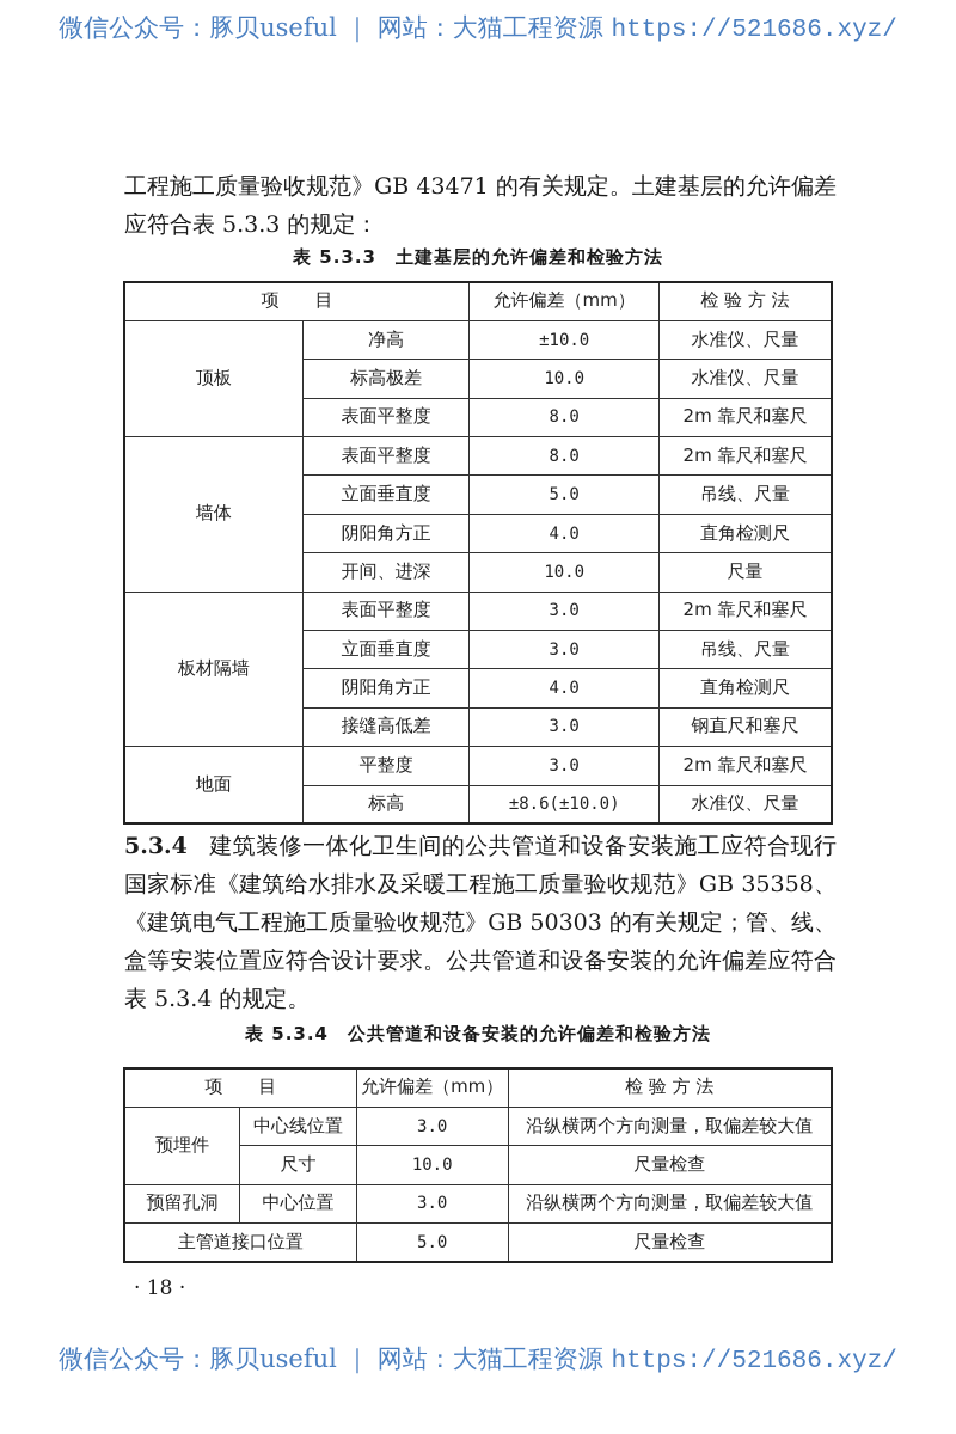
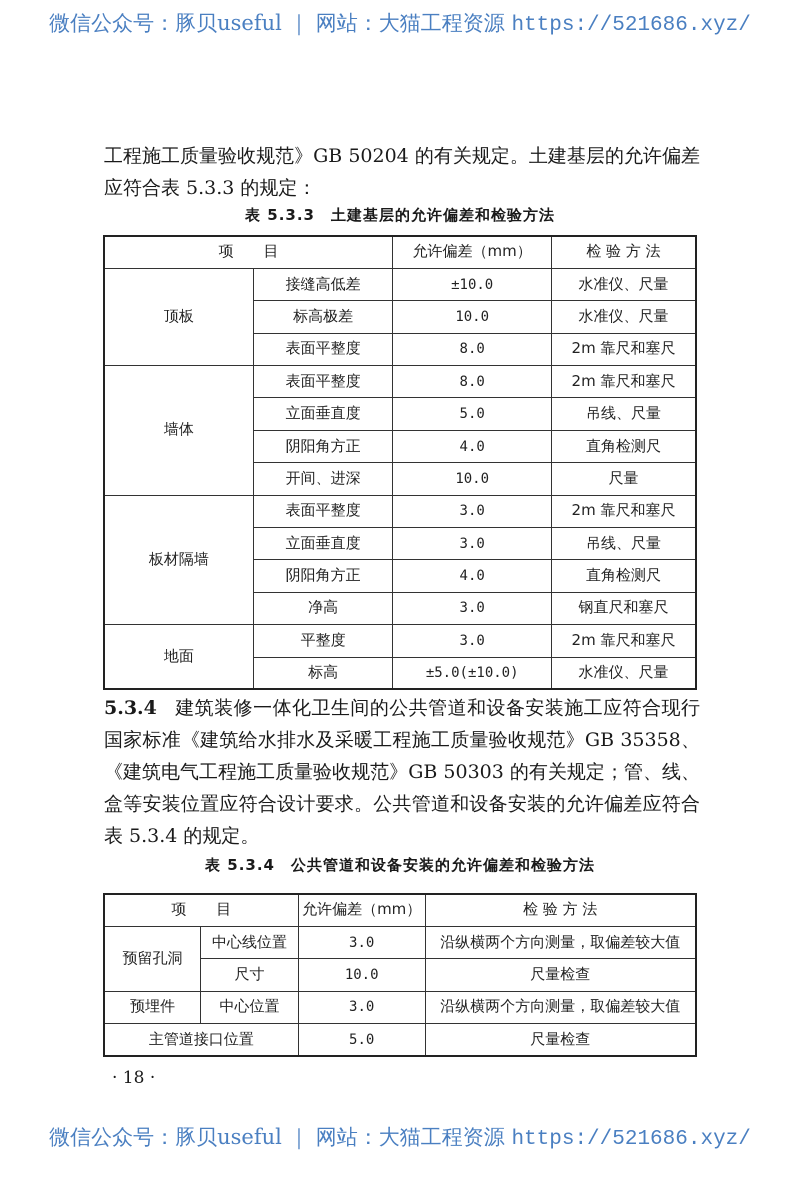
  微信公众号：豚贝useful ｜ 网站：大猫工程资源 https://521686.xyz/
- 工程施工质量验收规范》GB 43471 的有关规定。土建基层的允许偏差应符合表 5.3.3 的规定：
+ 工程施工质量验收规范》GB 50204 的有关规定。土建基层的允许偏差应符合表 5.3.3 的规定：
  表 5.3.3 土建基层的允许偏差和检验方法
  项 目	允许偏差（mm）	检 验 方 法
- 顶板	净高	±10.0	水准仪、尺量
+ 顶板	接缝高低差	±10.0	水准仪、尺量
  标高极差	10.0	水准仪、尺量
  表面平整度	8.0	2m 靠尺和塞尺
  墙体	表面平整度	8.0	2m 靠尺和塞尺
  立面垂直度	5.0	吊线、尺量
  阴阳角方正	4.0	直角检测尺
  开间、进深	10.0	尺量
  板材隔墙	表面平整度	3.0	2m 靠尺和塞尺
  立面垂直度	3.0	吊线、尺量
  阴阳角方正	4.0	直角检测尺
- 接缝高低差	3.0	钢直尺和塞尺
+ 净高	3.0	钢直尺和塞尺
  地面	平整度	3.0	2m 靠尺和塞尺
- 标高	±8.6(±10.0)	水准仪、尺量
+ 标高	±5.0(±10.0)	水准仪、尺量
  5.3.4 建筑装修一体化卫生间的公共管道和设备安装施工应符合现行国家标准《建筑给水排水及采暖工程施工质量验收规范》GB 35358、《建筑电气工程施工质量验收规范》GB 50303 的有关规定；管、线、盒等安装位置应符合设计要求。公共管道和设备安装的允许偏差应符合表 5.3.4 的规定。
  表 5.3.4 公共管道和设备安装的允许偏差和检验方法
  项 目	允许偏差（mm）	检 验 方 法
- 预埋件	中心线位置	3.0	沿纵横两个方向测量，取偏差较大值
+ 预留孔洞	中心线位置	3.0	沿纵横两个方向测量，取偏差较大值
  尺寸	10.0	尺量检查
- 预留孔洞	中心位置	3.0	沿纵横两个方向测量，取偏差较大值
+ 预埋件	中心位置	3.0	沿纵横两个方向测量，取偏差较大值
  主管道接口位置	5.0	尺量检查
  · 18 ·
  微信公众号：豚贝useful ｜ 网站：大猫工程资源 https://521686.xyz/
